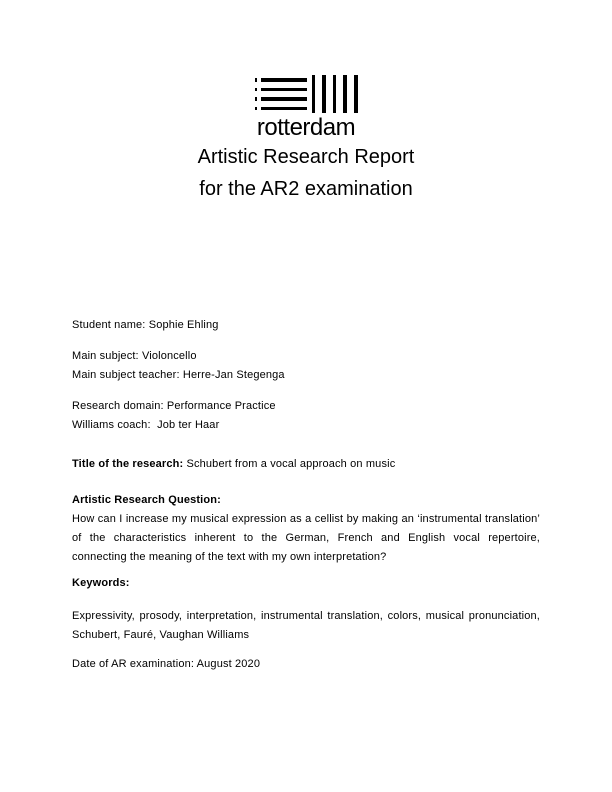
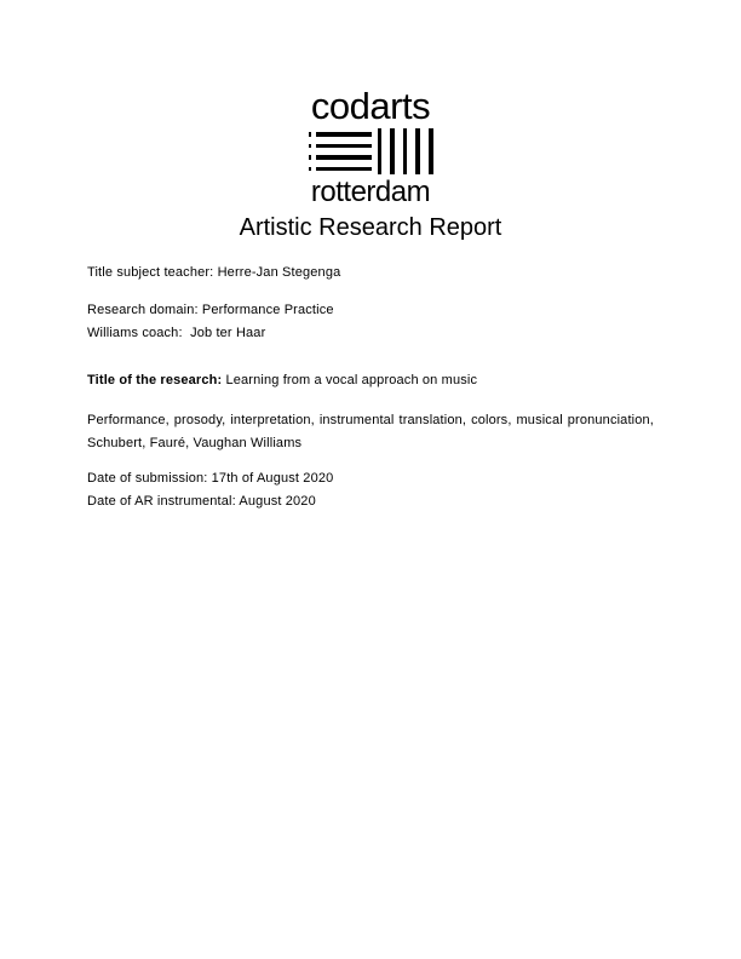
+ codarts
  rotterdam
  Artistic Research Report
- for the AR2 examination
- Student name: Sophie Ehling
- Main subject: Violoncello
- Main subject teacher: Herre-Jan Stegenga
+ Title subject teacher: Herre-Jan Stegenga
  Research domain: Performance Practice
  Williams coach: Job ter Haar
- Title of the research: Schubert from a vocal approach on music
+ Title of the research: Learning from a vocal approach on music
- Artistic Research Question:
- How can I increase my musical expression as a cellist by making an ‘instrumental translation’ of the characteristics inherent to the German, French and English vocal repertoire, connecting the meaning of the text with my own interpretation?
- Keywords:
- Expressivity, prosody, interpretation, instrumental translation, colors, musical pronunciation, Schubert, Fauré, Vaughan Williams
+ Performance, prosody, interpretation, instrumental translation, colors, musical pronunciation, Schubert, Fauré, Vaughan Williams
+ Date of submission: 17th of August 2020
- Date of AR examination: August 2020
+ Date of AR instrumental: August 2020
